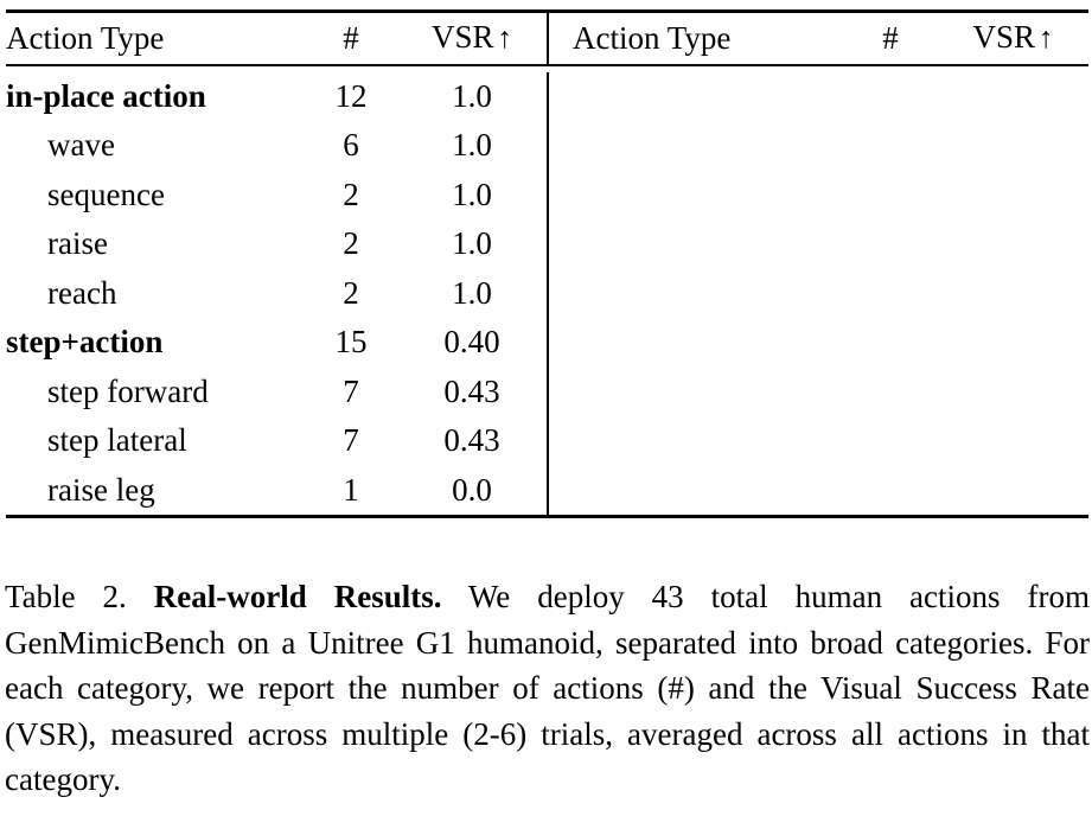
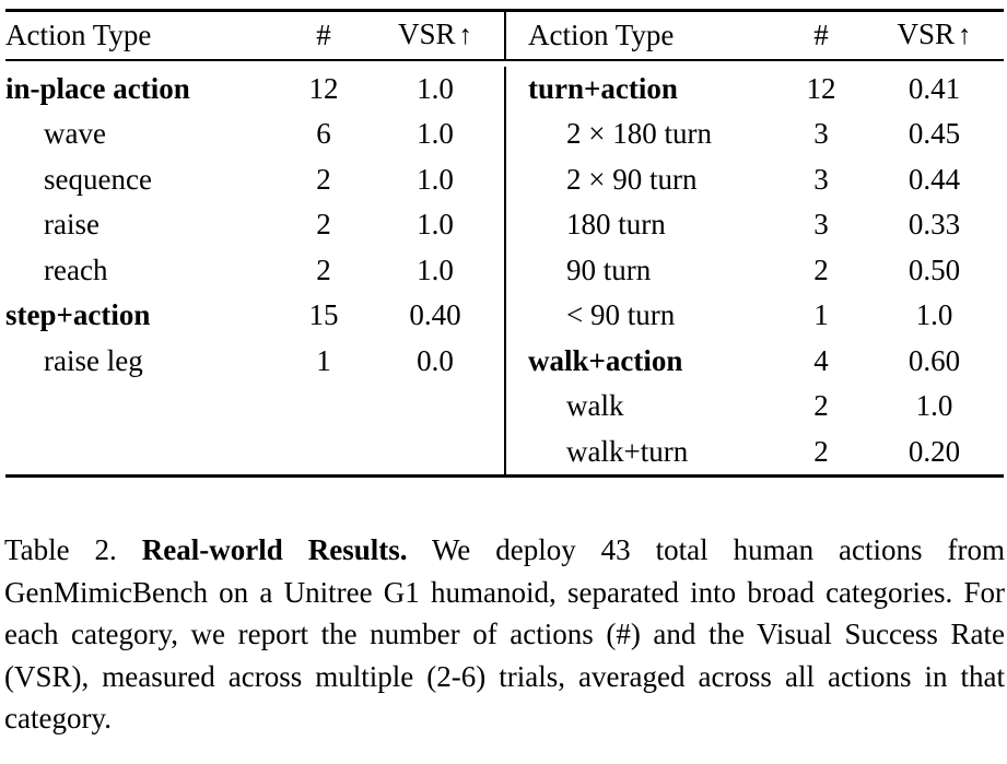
  Action Type	#	VSR↑
  Action Type	#	VSR↑
  in-place action	12	1.0
  wave	6	1.0
  sequence	2	1.0
  raise	2	1.0
  reach	2	1.0
  step+action	15	0.40
- step forward	7	0.43
- step lateral	7	0.43
  raise leg	1	0.0
+ turn+action	12	0.41
+ 2 × 180 turn	3	0.45
+ 2 × 90 turn	3	0.44
+ 180 turn	3	0.33
+ 90 turn	2	0.50
+ < 90 turn	1	1.0
+ walk+action	4	0.60
+ walk	2	1.0
+ walk+turn	2	0.20
  Table 2. Real-world Results. We deploy 43 total human actions from GenMimicBench on a Unitree G1 humanoid, separated into broad categories. For each category, we report the number of actions (#) and the Visual Success Rate (VSR), measured across multiple (2-6) trials, averaged across all actions in that category.
